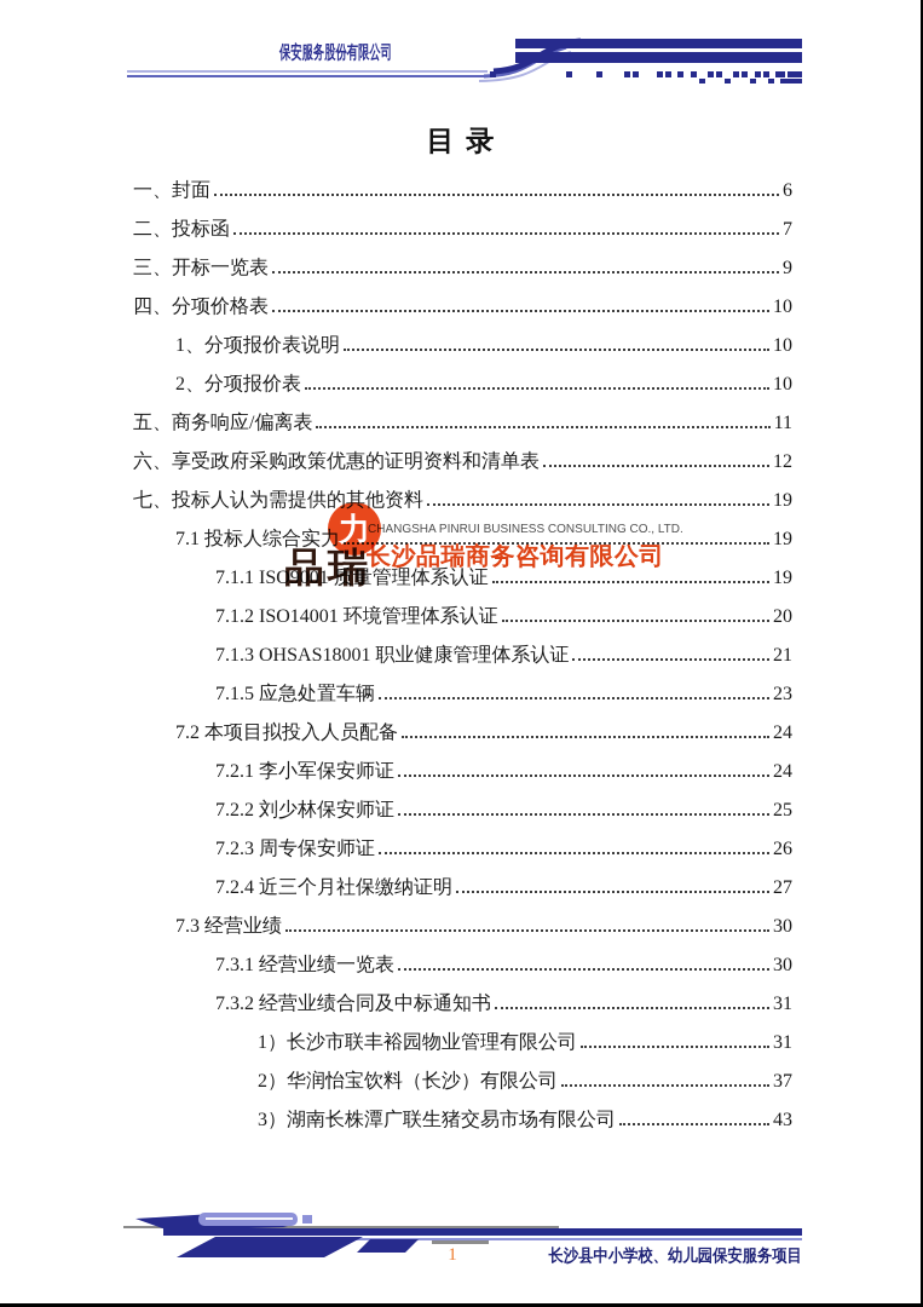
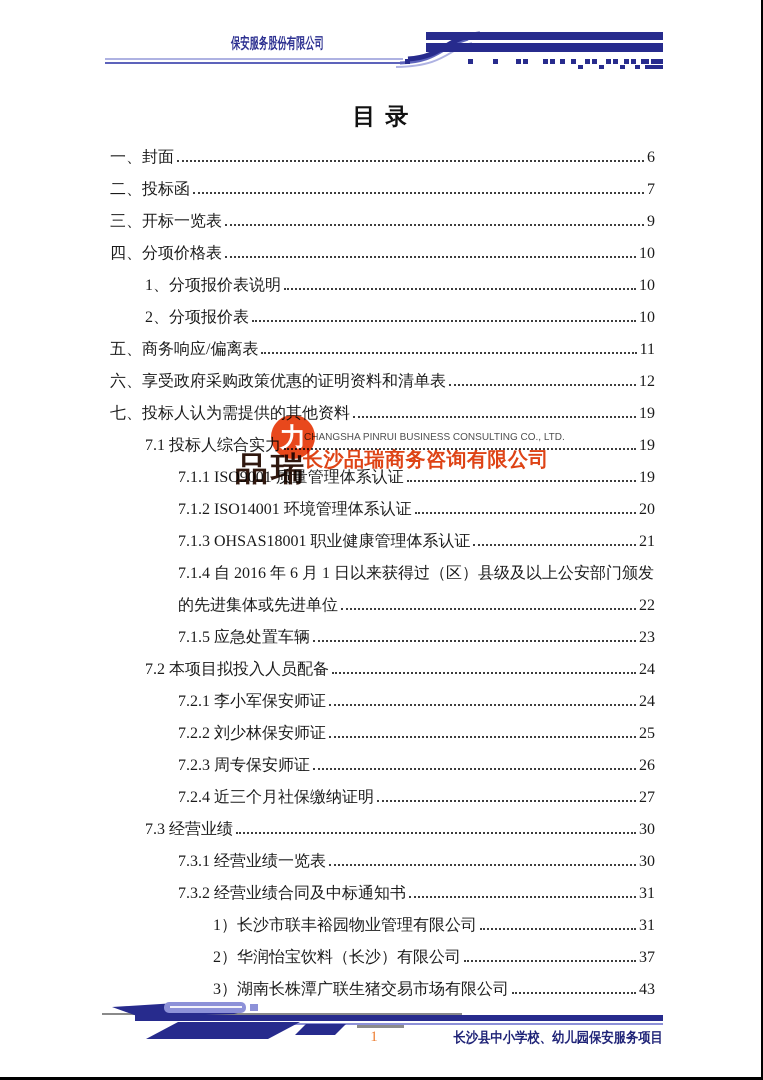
  保安服务股份有限公司
  目 录
  一、封面
  6
  二、投标函
  7
  三、开标一览表
  9
  四、分项价格表
  10
  1、分项报价表说明
  10
  2、分项报价表
  10
  五、商务响应/偏离表
  11
  六、享受政府采购政策优惠的证明资料和清单表
  12
  七、投标人认为需提供的其他资料
  19
  7.1 投标人综合实
  19
  7.1.1 ISO9001 质量管理体系认证
  19
  7.1.2 ISO14001 环境管理体系认证
  20
  7.1.3 OHSAS18001 职业健康管理体系认证
  21
+ 7.1.4 自 2016 年 6 月 1 日以来获得过（区）县级及以上公安部门颁发
+ 的先进集体或先进单位
+ 22
  7.1.5 应急处置车辆
  23
  7.2 本项目拟投入人员配备
  24
  7.2.1 李小军保安师证
  24
  7.2.2 刘少林保安师证
  25
  7.2.3 周专保安师证
  26
  7.2.4 近三个月社保缴纳证明
  27
  7.3 经营业绩
  30
  7.3.1 经营业绩一览表
  30
  7.3.2 经营业绩合同及中标通知书
  31
  1）长沙市联丰裕园物业管理有限公司
  31
  2）华润怡宝饮料（长沙）有限公司
  37
  3）湖南长株潭广联生猪交易市场有限公司
  43
  力
  品瑞
  CHANGSHA PINRUI BUSINESS CONSULTING CO., LTD.
  长沙品瑞商务咨询有限公司
  1
  长沙县中小学校、幼儿园保安服务项目
